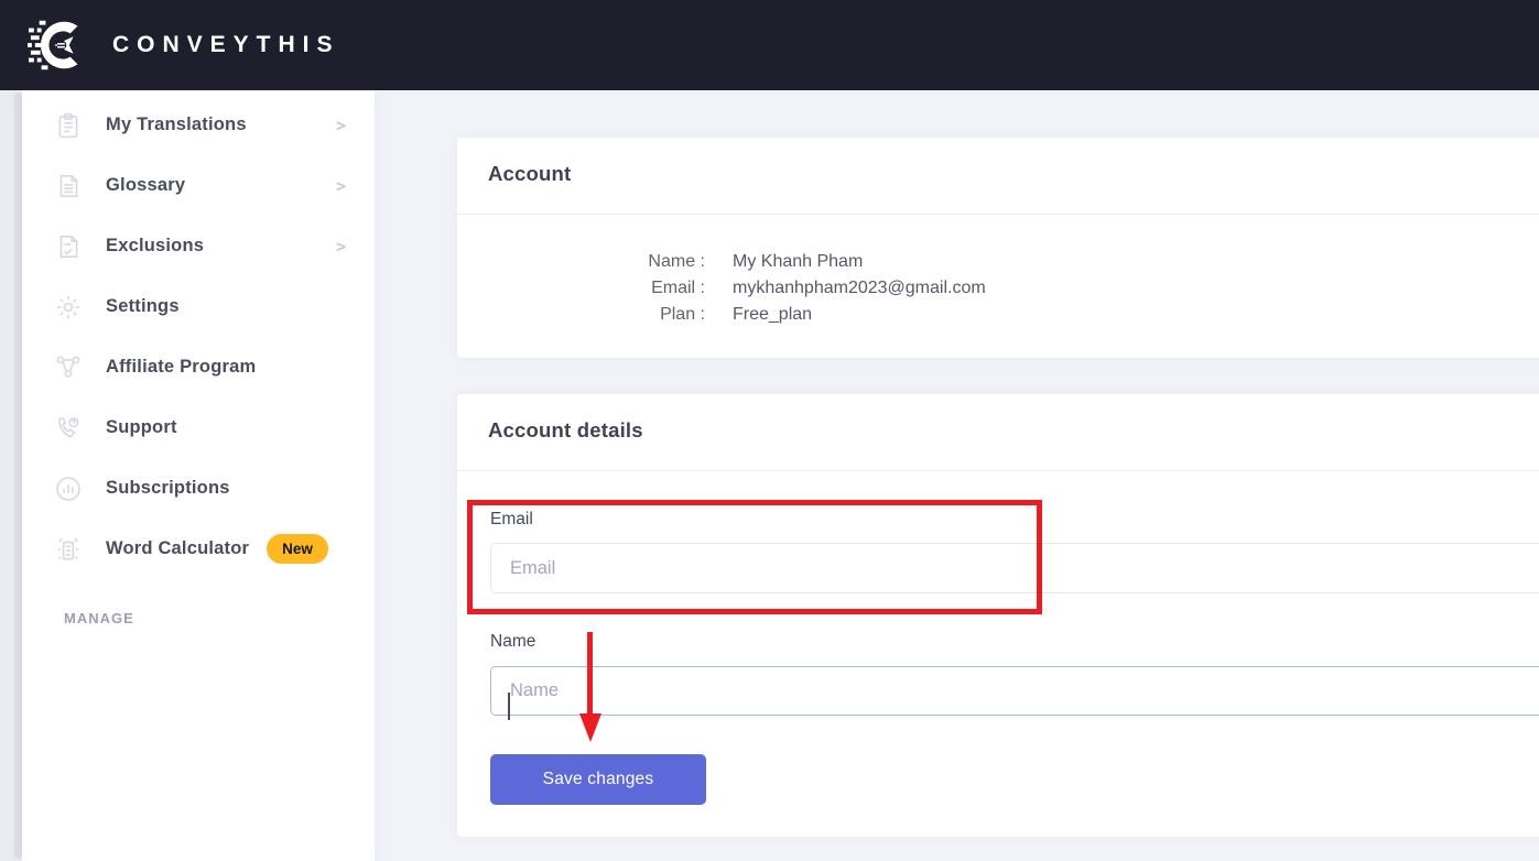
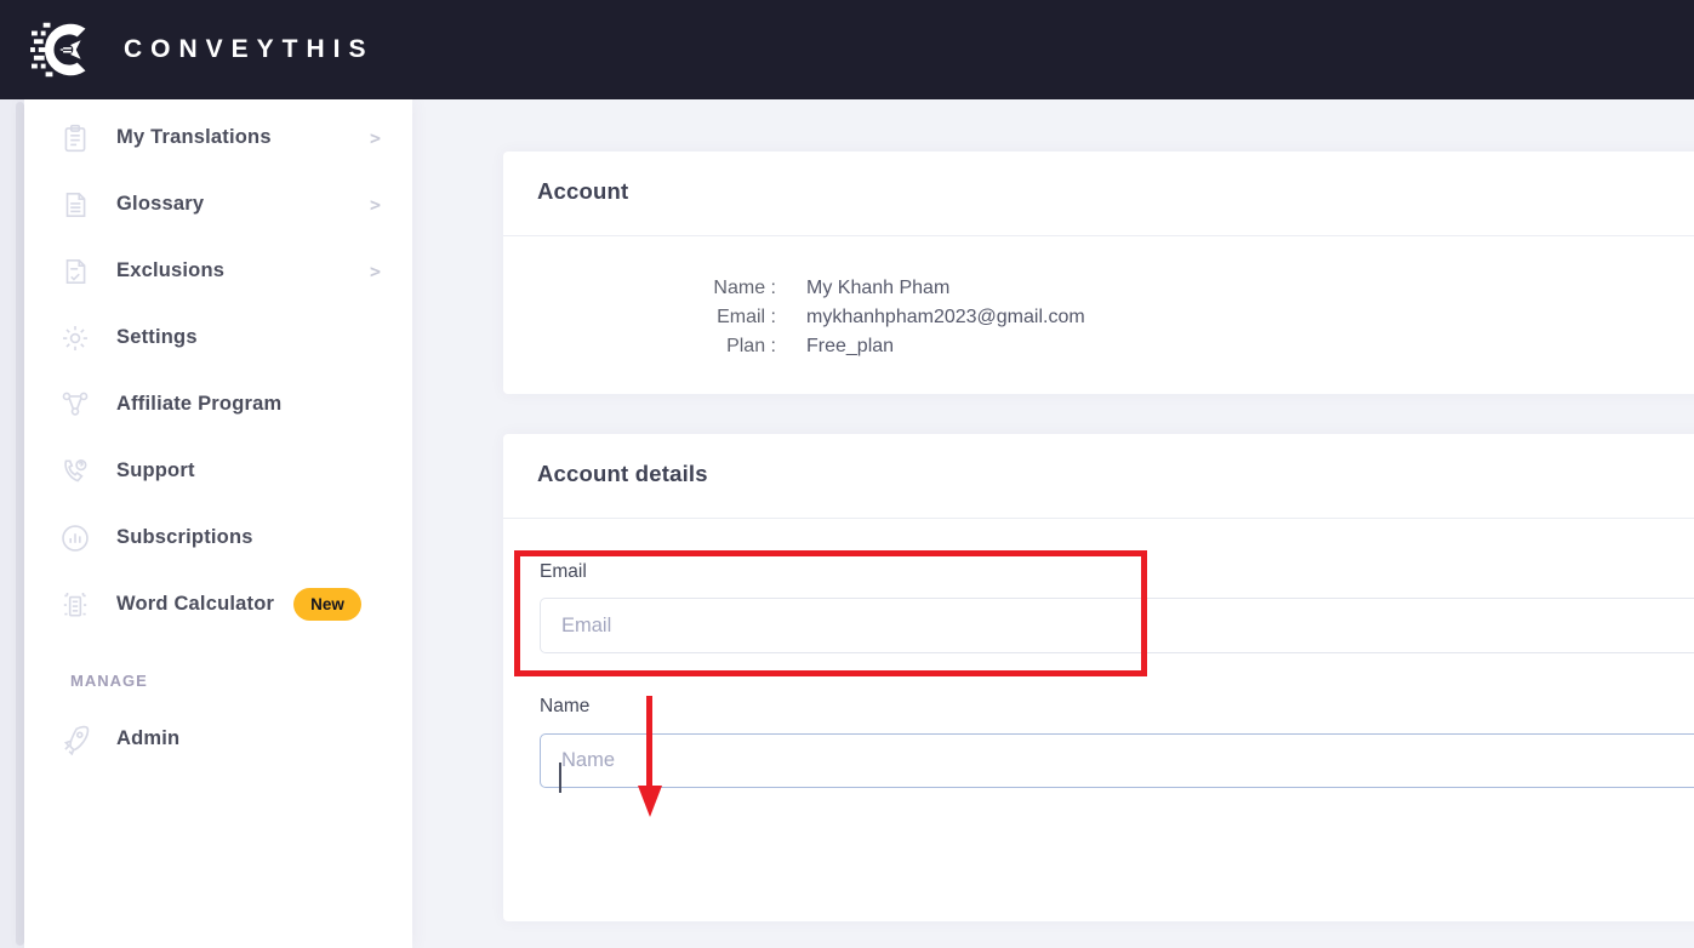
  CONVEYTHIS
  My Translations
  >
  Glossary
  >
  Exclusions
  >
  Settings
  Affiliate Program
  Support
  Subscriptions
  Word Calculator
  New
  MANAGE
+ Admin
  Account
  Name :
  My Khanh Pham
  Email :
  mykhanhpham2023@gmail.com
  Plan :
  Free_plan
  Account details
  Email
  Email
  Name
  Name
- Save changes
